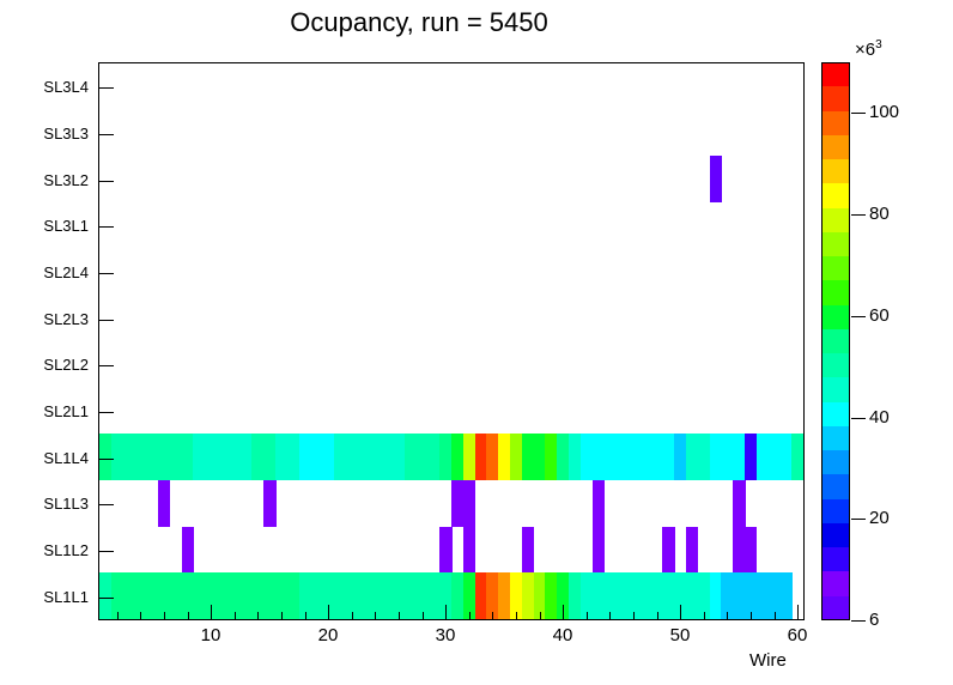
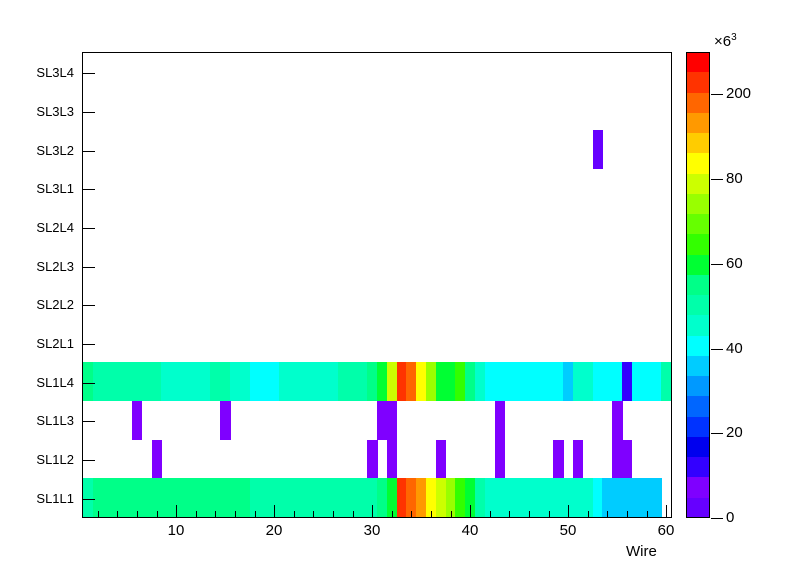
- Ocupancy, run = 5450
  SL1L1
  SL1L2
  SL1L3
  SL1L4
  SL2L1
  SL2L2
  SL2L3
  SL2L4
  SL3L1
  SL3L2
  SL3L3
  SL3L4
  10
  20
  30
  40
  50
  60
  Wire
- 6
+ 0
  20
  40
  60
  80
- 100
+ 200
  ×63
